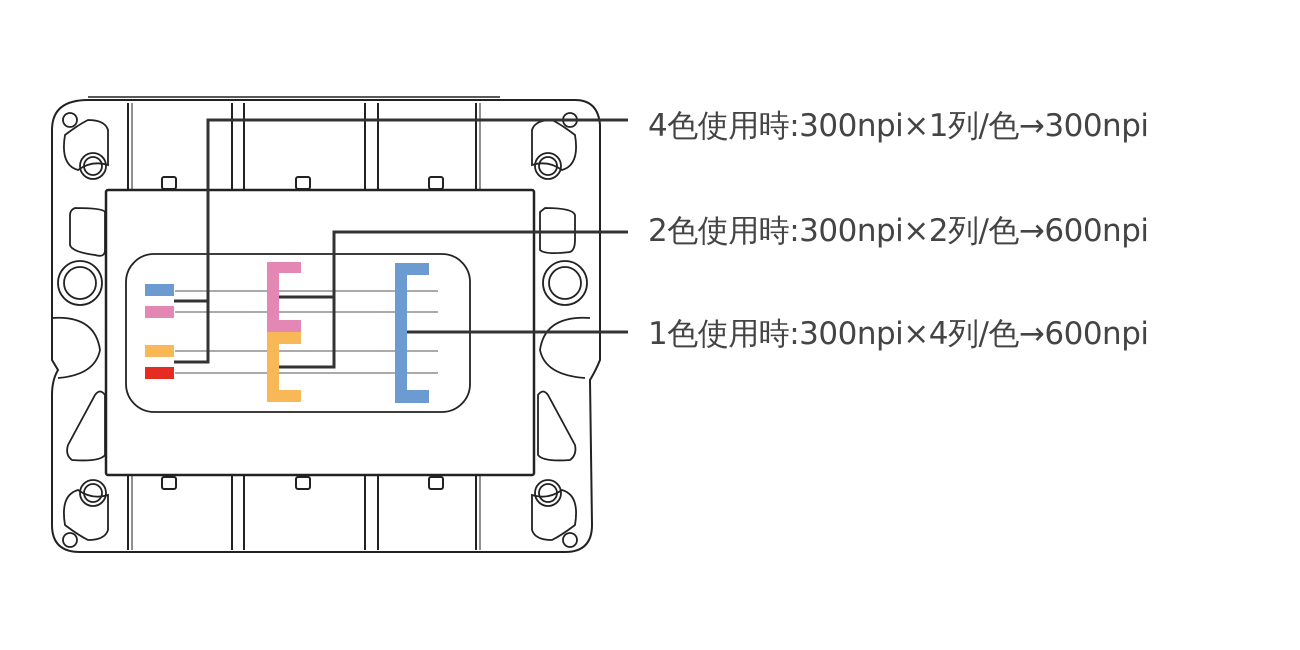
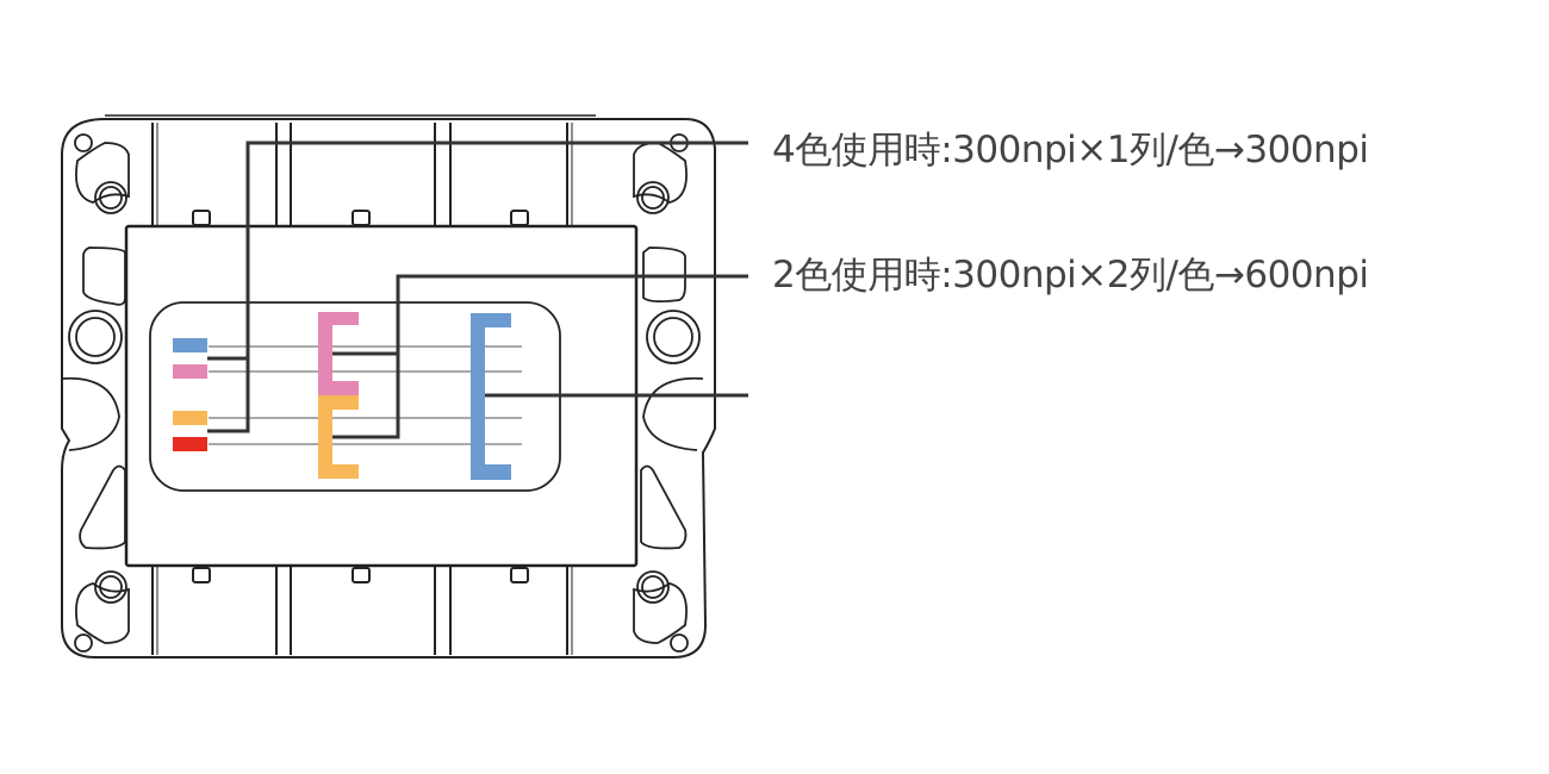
  4色使用時:300npi×1列/色→300npi
  2色使用時:300npi×2列/色→600npi
- 1色使用時:300npi×4列/色→600npi
